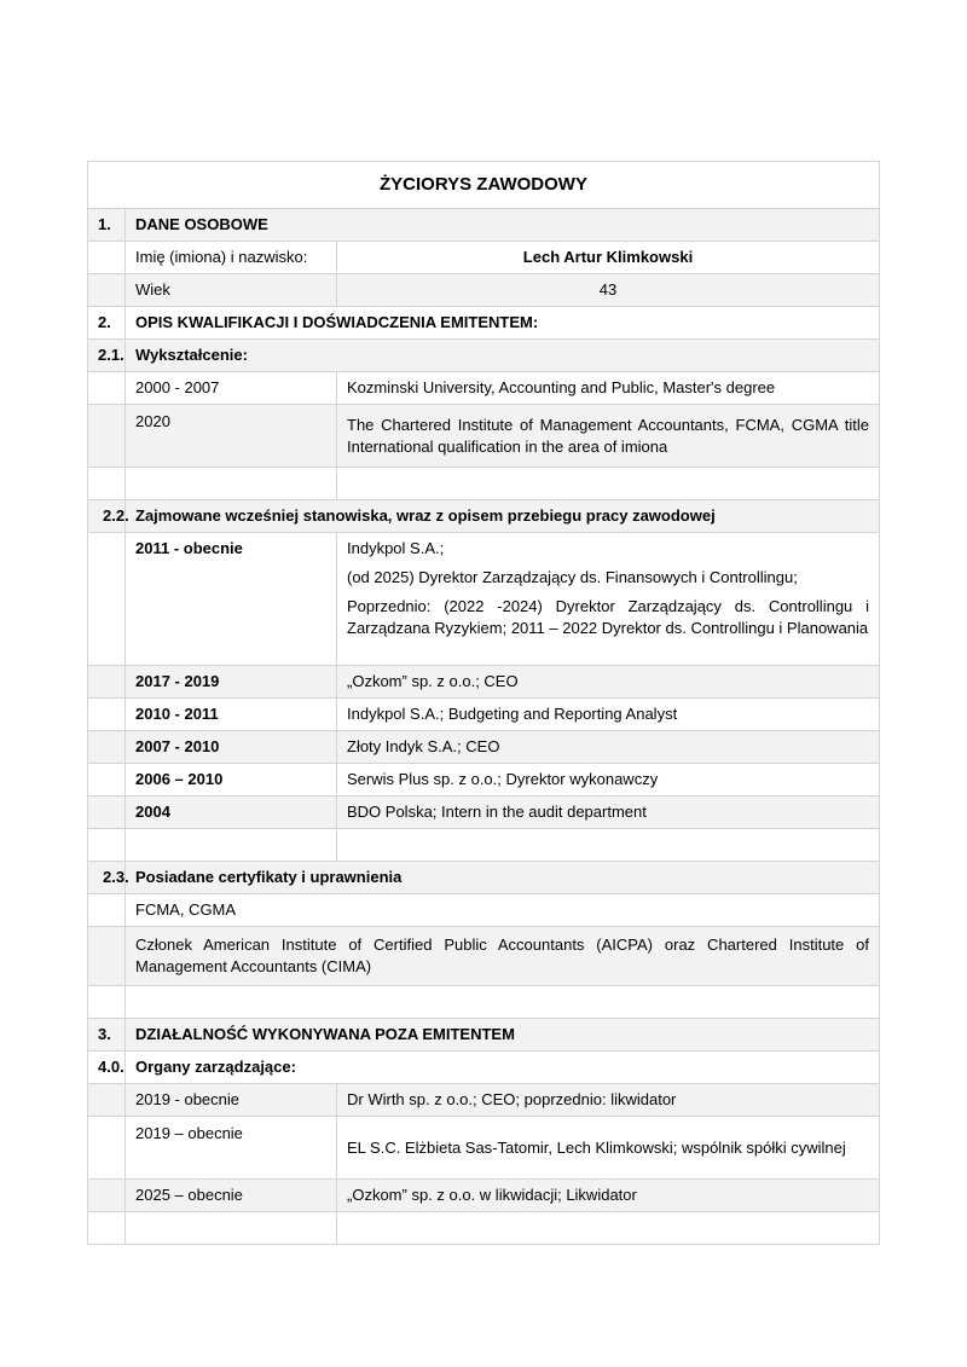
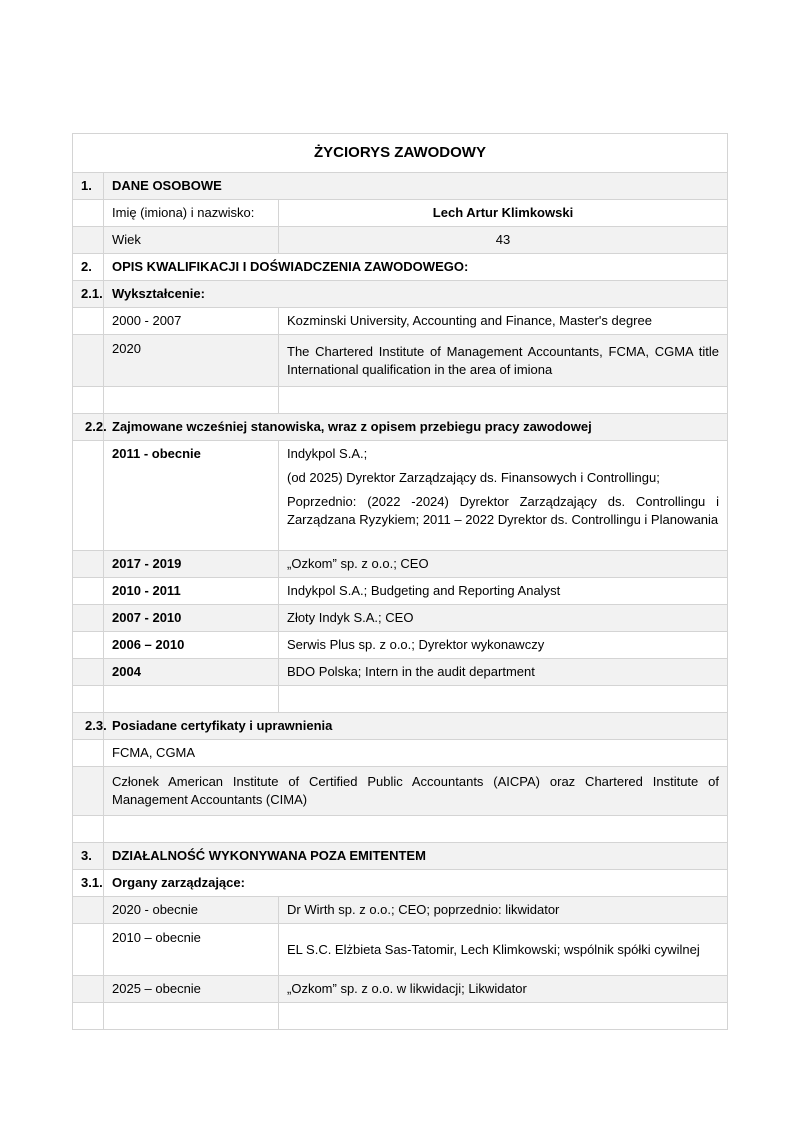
  ŻYCIORYS ZAWODOWY
  1.	DANE OSOBOWE
  	Imię (imiona) i nazwisko:	Lech Artur Klimkowski
  	Wiek	43
- 2.	OPIS KWALIFIKACJI I DOŚWIADCZENIA EMITENTEM:
+ 2.	OPIS KWALIFIKACJI I DOŚWIADCZENIA ZAWODOWEGO:
  2.1.	Wykształcenie:
- 	2000 - 2007	Kozminski University, Accounting and Public, Master's degree
+ 	2000 - 2007	Kozminski University, Accounting and Finance, Master's degree
  	2020	The Chartered Institute of Management Accountants, FCMA, CGMA title International qualification in the area of imiona
  2.2.	Zajmowane wcześniej stanowiska, wraz z opisem przebiegu pracy zawodowej
  	2011 - obecnie	Indykpol S.A.; (od 2025) Dyrektor Zarządzający ds. Finansowych i Controllingu; Poprzednio: (2022 -2024) Dyrektor Zarządzający ds. Controllingu i Zarządzana Ryzykiem; 2011 – 2022 Dyrektor ds. Controllingu i Planowania
  	2017 - 2019	„Ozkom” sp. z o.o.; CEO
  	2010 - 2011	Indykpol S.A.; Budgeting and Reporting Analyst
  	2007 - 2010	Złoty Indyk S.A.; CEO
  	2006 – 2010	Serwis Plus sp. z o.o.; Dyrektor wykonawczy
  	2004	BDO Polska; Intern in the audit department
  2.3.	Posiadane certyfikaty i uprawnienia
  	FCMA, CGMA
  	Członek American Institute of Certified Public Accountants (AICPA) oraz Chartered Institute of Management Accountants (CIMA)
  3.	DZIAŁALNOŚĆ WYKONYWANA POZA EMITENTEM
- 4.0.	Organy zarządzające:
+ 3.1.	Organy zarządzające:
- 	2019 - obecnie	Dr Wirth sp. z o.o.; CEO; poprzednio: likwidator
+ 	2020 - obecnie	Dr Wirth sp. z o.o.; CEO; poprzednio: likwidator
- 	2019 – obecnie	EL S.C. Elżbieta Sas-Tatomir, Lech Klimkowski; wspólnik spółki cywilnej
+ 	2010 – obecnie	EL S.C. Elżbieta Sas-Tatomir, Lech Klimkowski; wspólnik spółki cywilnej
  	2025 – obecnie	„Ozkom” sp. z o.o. w likwidacji; Likwidator
